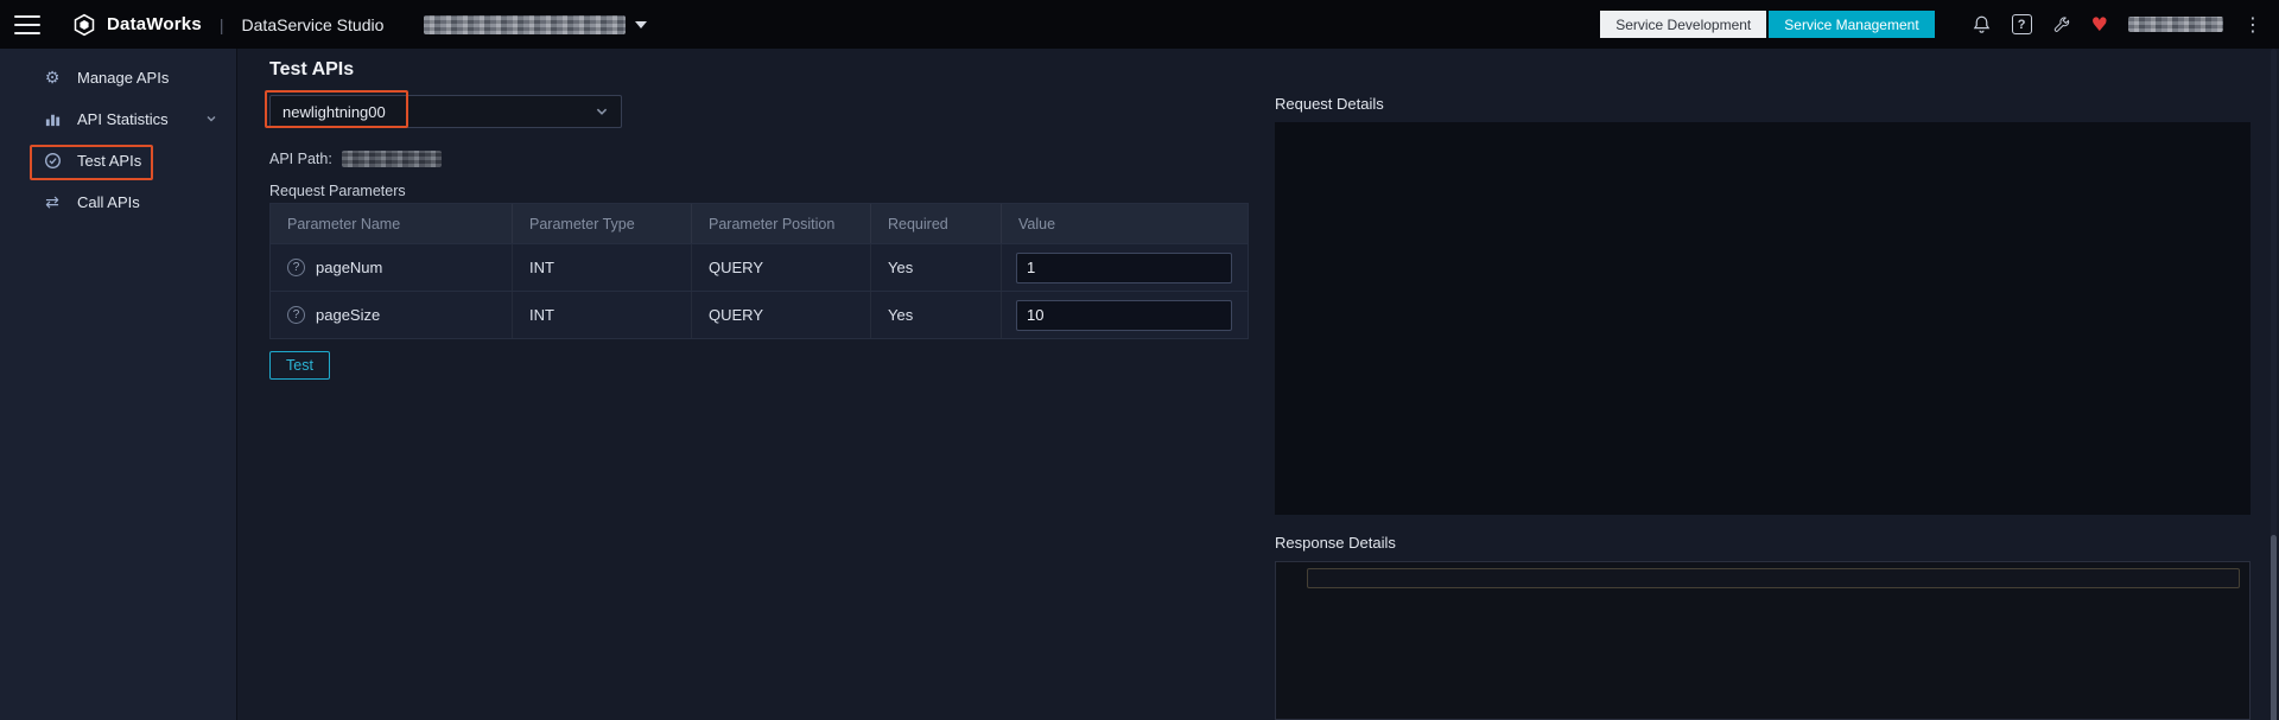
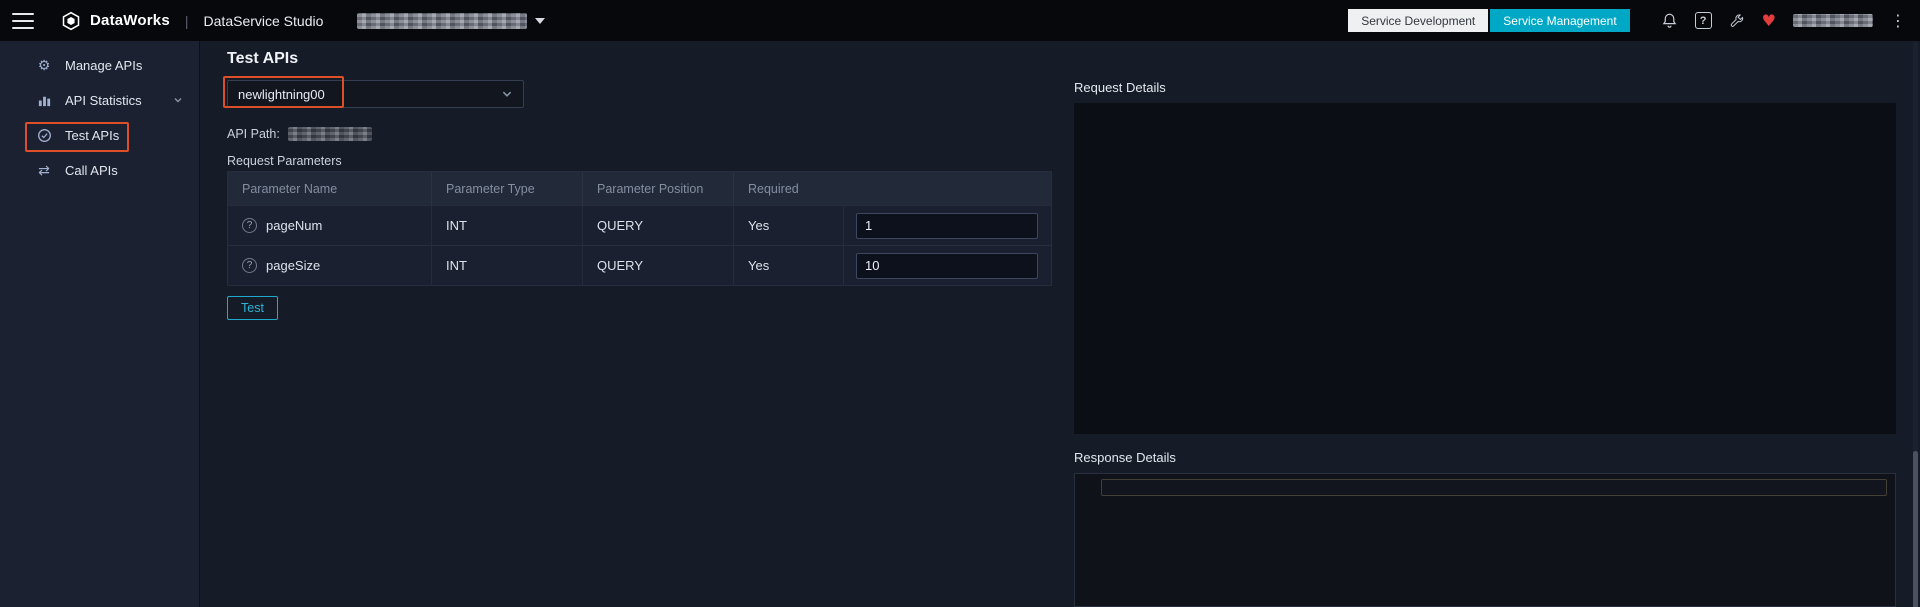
  DataWorks
  |
  DataService Studio
  Service Development
  Service Management
  ?
  ♥
  ⋮
  ⚙
  Manage APIs
  API Statistics
  Test APIs
  ⇄
  Call APIs
  Test APIs
  newlightning00
  API Path:
  Request Parameters
  Parameter Name
  Parameter Type
  Parameter Position
  Required
- Value
  ?
  pageNum
  INT
  QUERY
  Yes
  1
  ?
  pageSize
  INT
  QUERY
  Yes
  10
  Test
  Request Details
  Response Details
